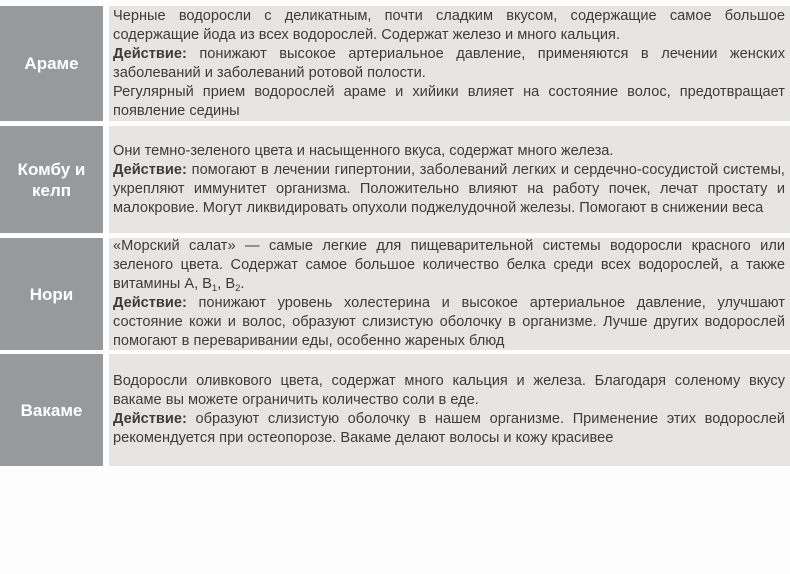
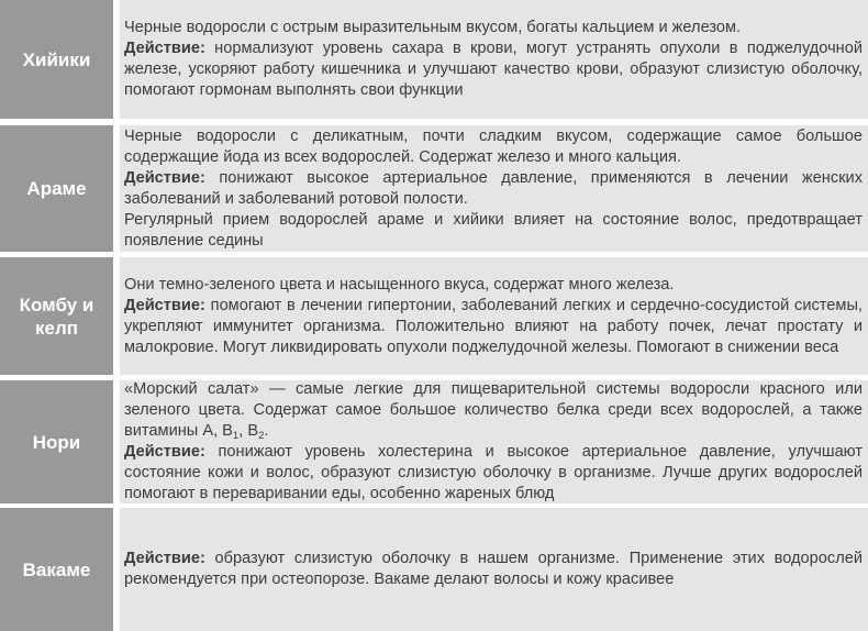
+ Хийики
+ Черные водоросли с острым выразительным вкусом, богаты кальцием и железом.
+ Действие: нормализуют уровень сахара в крови, могут устранять опухоли в поджелудочной железе, ускоряют работу кишечника и улучшают качество крови, образуют слизистую оболочку, помогают гормонам выполнять свои функции
  Араме
  Черные водоросли с деликатным, почти сладким вкусом, содержащие самое большое содержащие йода из всех водорослей. Содержат железо и много кальция.
  Действие: понижают высокое артериальное давление, применяются в лечении женских заболеваний и заболеваний ротовой полости.
  Регулярный прием водорослей араме и хийики влияет на состояние волос, предотвращает появление седины
  Комбу и келп
  Они темно-зеленого цвета и насыщенного вкуса, содержат много железа.
  Действие: помогают в лечении гипертонии, заболеваний легких и сердечно-сосудистой системы, укрепляют иммунитет организма. Положительно влияют на работу почек, лечат простату и малокровие. Могут ликвидировать опухоли поджелудочной железы. Помогают в снижении веса
  Нори
  «Морский салат» — самые легкие для пищеварительной системы водоросли красного или зеленого цвета. Содержат самое большое количество белка среди всех водорослей, а также витамины A, B1, B2.
  Действие: понижают уровень холестерина и высокое артериальное давление, улучшают состояние кожи и волос, образуют слизистую оболочку в организме. Лучше других водорослей помогают в переваривании еды, особенно жареных блюд
  Вакаме
- Водоросли оливкового цвета, содержат много кальция и железа. Благодаря соленому вкусу вакаме вы можете ограничить количество соли в еде.
  Действие: образуют слизистую оболочку в нашем организме. Применение этих водорослей рекомендуется при остеопорозе. Вакаме делают волосы и кожу красивее
